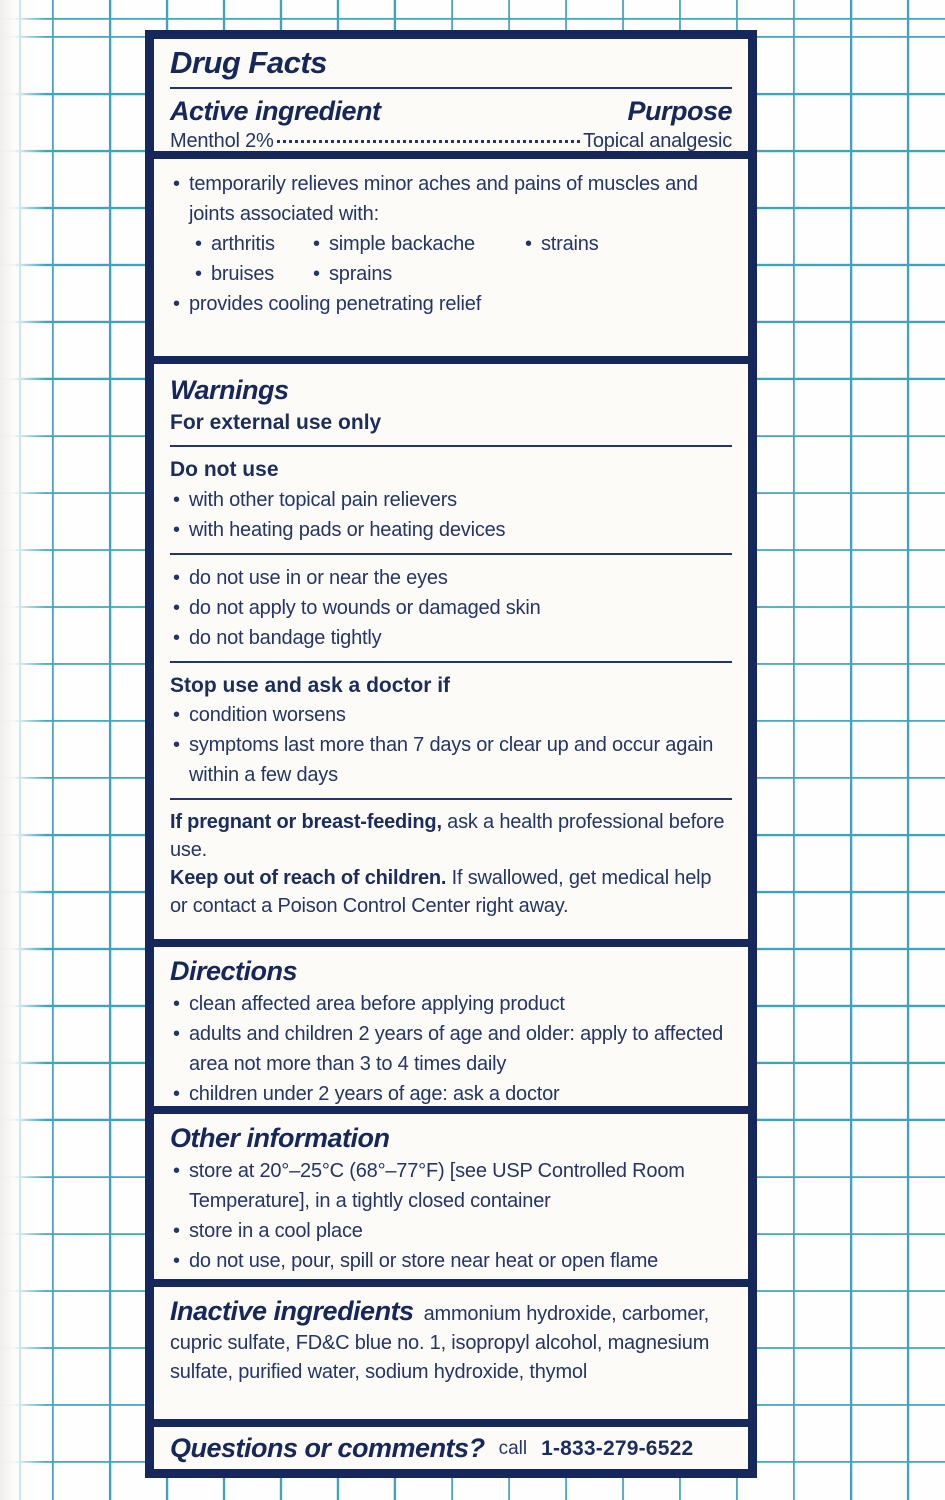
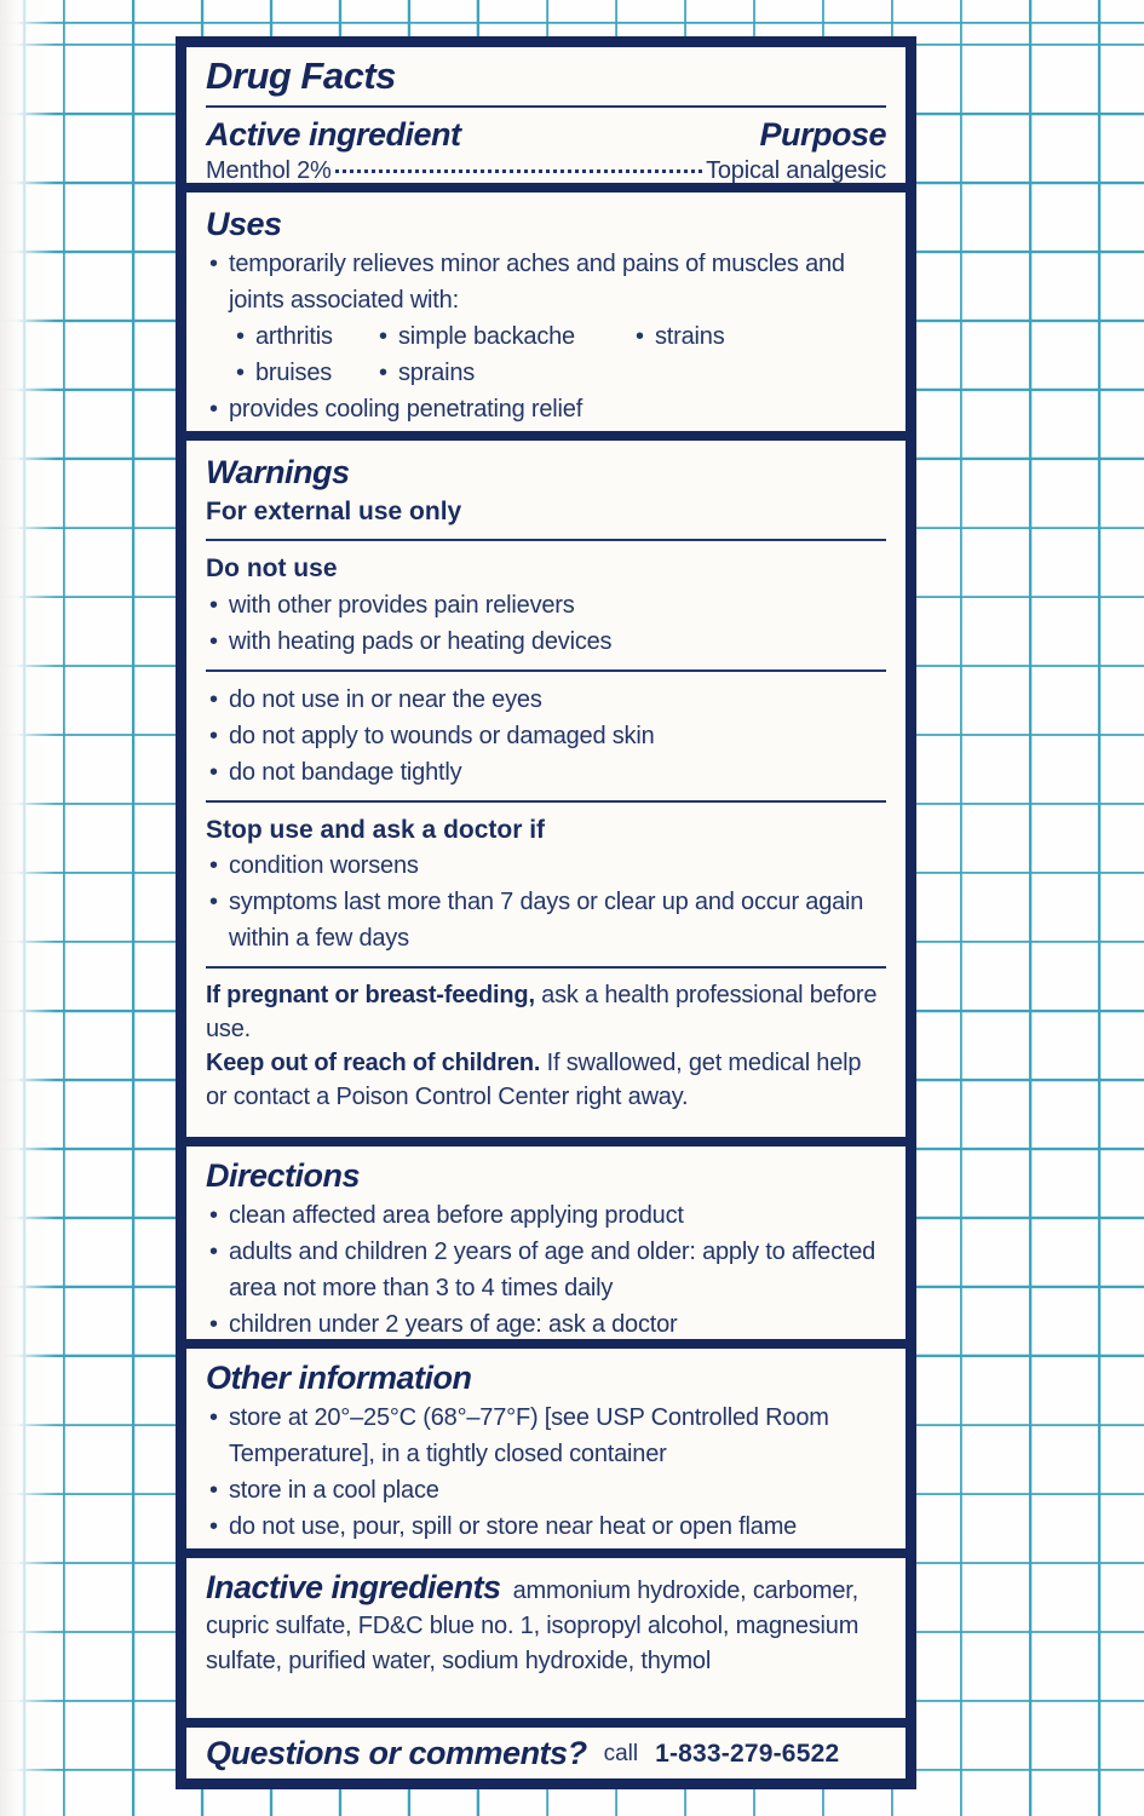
  Drug Facts
  Active ingredient
  Purpose
  Menthol 2%
  Topical analgesic
+ Uses
  temporarily relieves minor aches and pains of muscles and joints associated with:
  arthritis
  simple backache
  strains
  bruises
  sprains
  provides cooling penetrating relief
  Warnings
  For external use only
  Do not use
- with other topical pain relievers
+ with other provides pain relievers
  with heating pads or heating devices
  do not use in or near the eyes
  do not apply to wounds or damaged skin
  do not bandage tightly
  Stop use and ask a doctor if
  condition worsens
  symptoms last more than 7 days or clear up and occur again within a few days
  If pregnant or breast-feeding, ask a health professional before use.
  Keep out of reach of children. If swallowed, get medical help or contact a Poison Control Center right away.
  Directions
  clean affected area before applying product
  adults and children 2 years of age and older: apply to affected area not more than 3 to 4 times daily
  children under 2 years of age: ask a doctor
  Other information
  store at 20°–25°C (68°–77°F) [see USP Controlled Room Temperature], in a tightly closed container
  store in a cool place
  do not use, pour, spill or store near heat or open flame
  Inactive ingredients ammonium hydroxide, carbomer, cupric sulfate, FD&C blue no. 1, isopropyl alcohol, magnesium sulfate, purified water, sodium hydroxide, thymol
  Questions or comments?
  call
  1-833-279-6522
